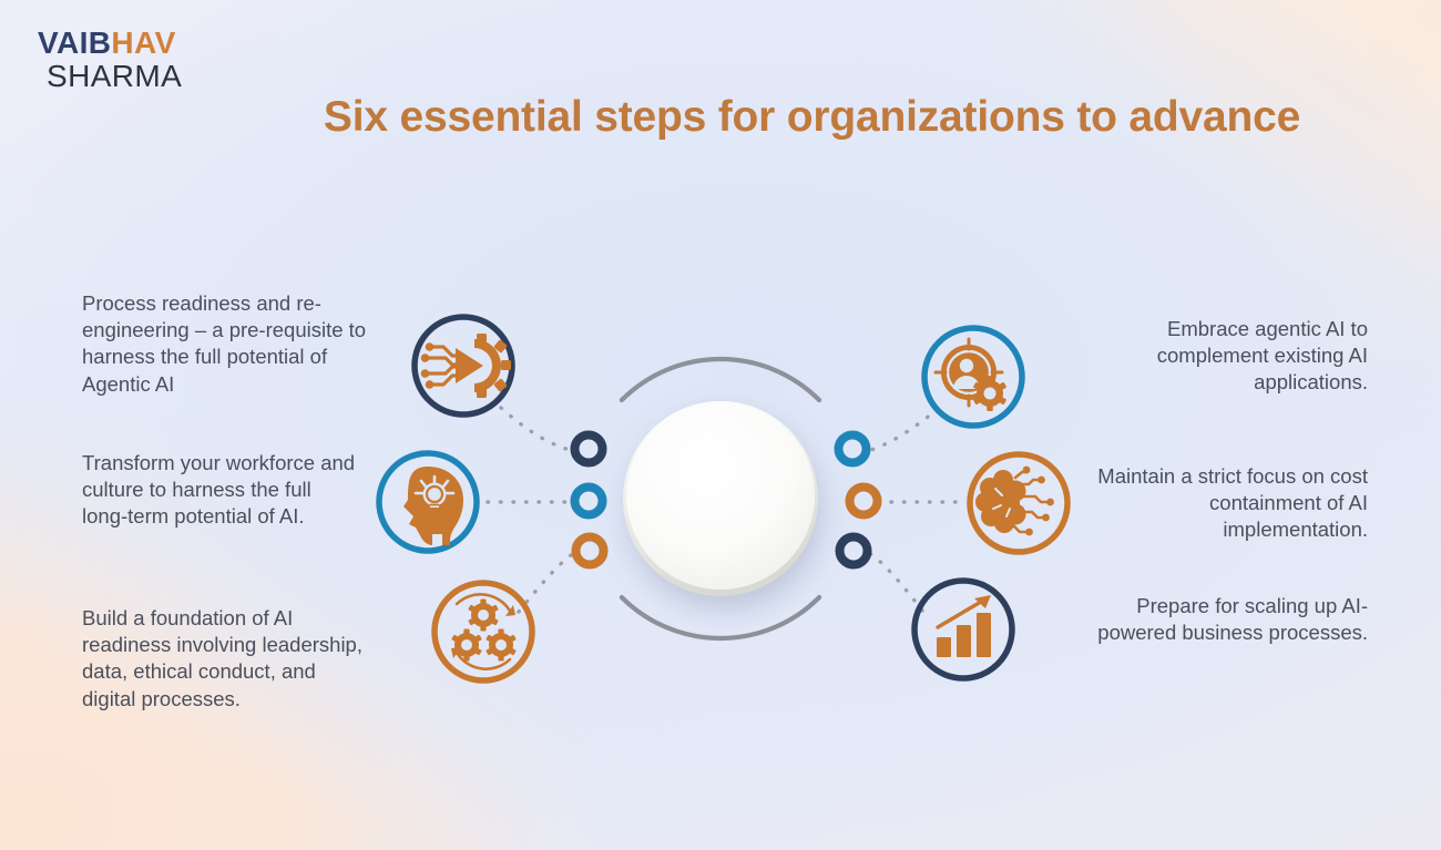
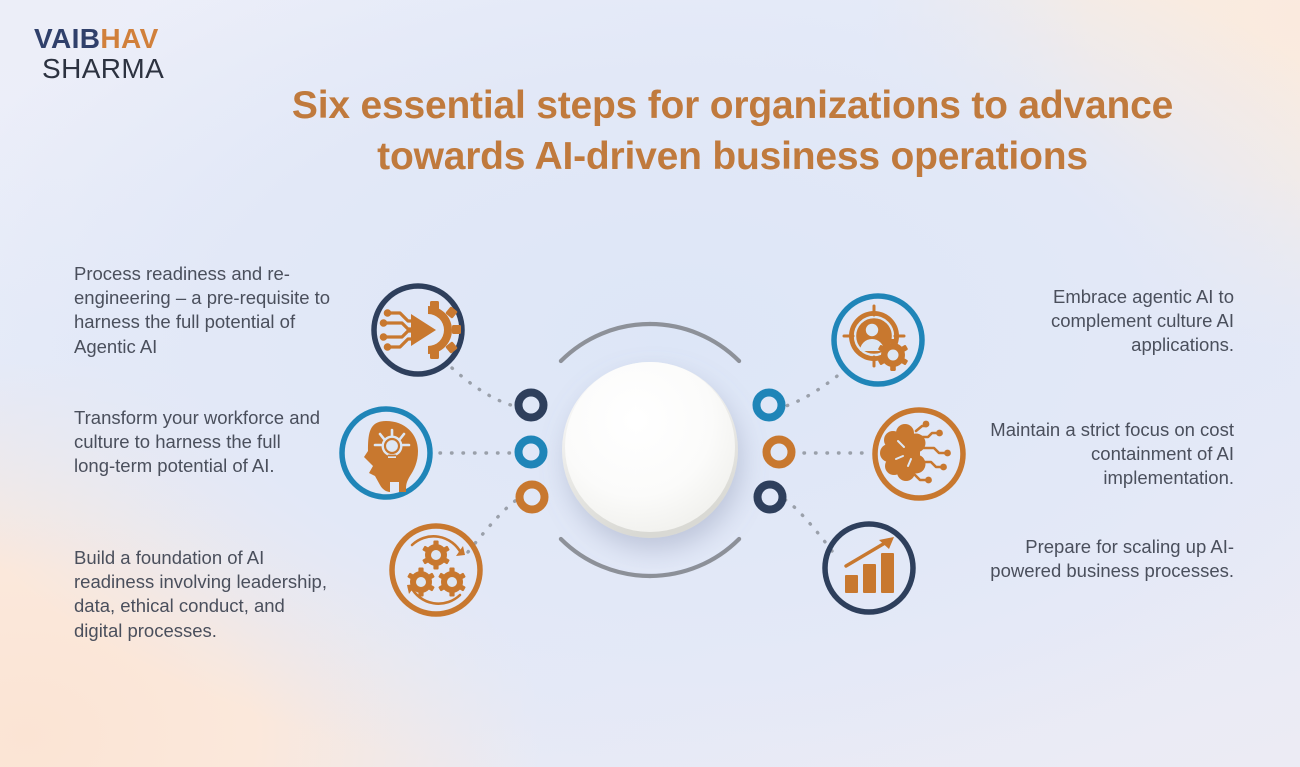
  VAIBHAV
  SHARMA
  Six essential steps for organizations to advance
+ towards AI-driven business operations
  Process readiness and re-engineering – a pre-requisite to harness the full potential of Agentic AI
  Transform your workforce and culture to harness the full long-term potential of AI.
  Build a foundation of AI readiness involving leadership, data, ethical conduct, and digital processes.
- Embrace agentic AI to complement existing AI applications.
+ Embrace agentic AI to complement culture AI applications.
  Maintain a strict focus on cost containment of AI implementation.
  Prepare for scaling up AI-powered business processes.
